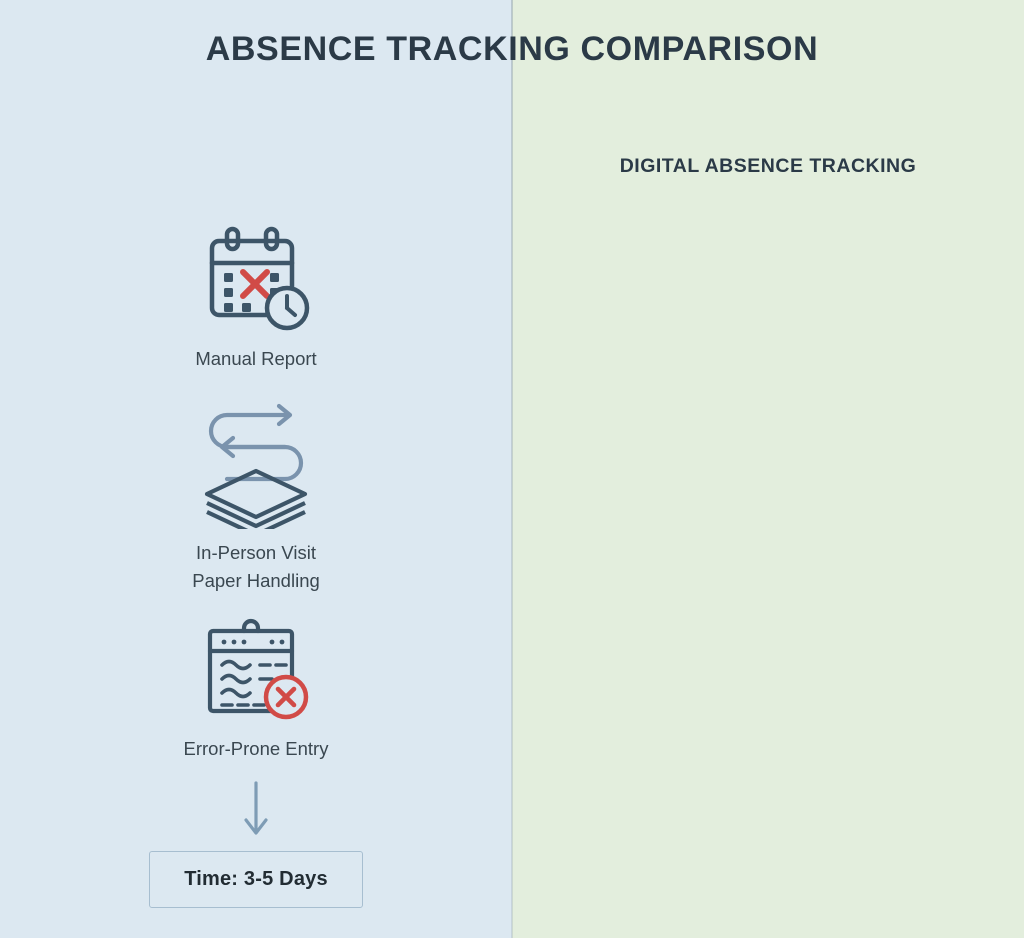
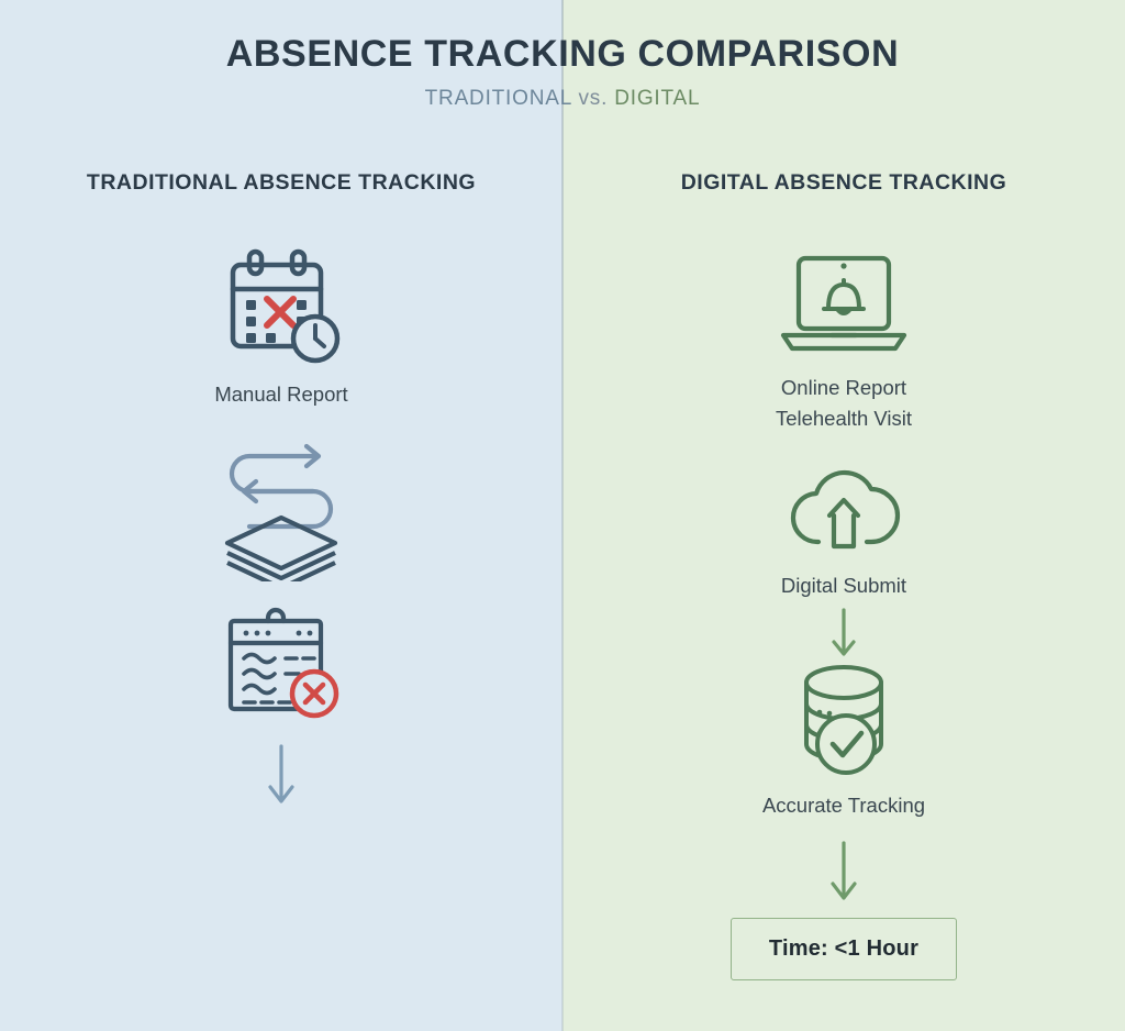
+ TRADITIONAL ABSENCE TRACKING
  Manual Report
- In-Person Visit
- Paper Handling
- Error-Prone Entry
- Time: 3-5 Days
  DIGITAL ABSENCE TRACKING
+ Online Report
+ Telehealth Visit
+ Digital Submit
+ Accurate Tracking
+ Time: <1 Hour
  ABSENCE TRACKING COMPARISON
+ TRADITIONAL vs. DIGITAL
